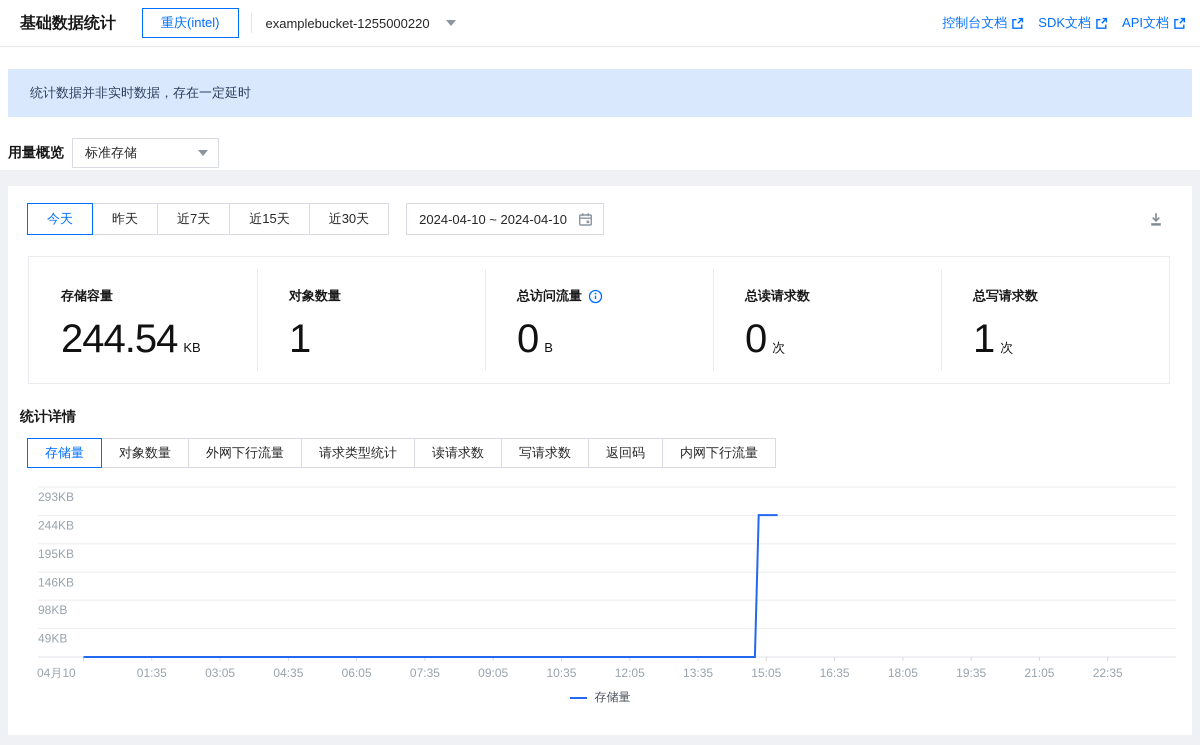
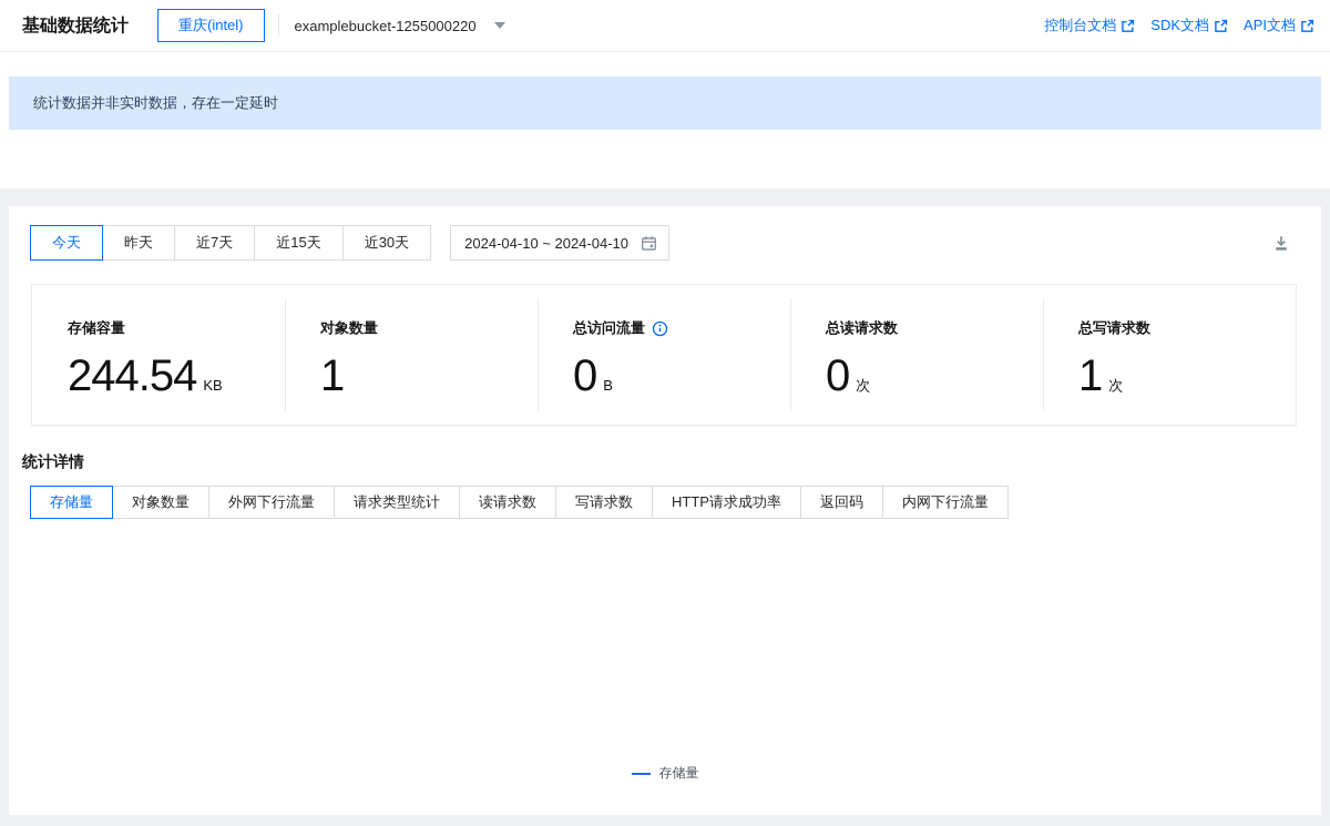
  基础数据统计
  重庆(intel)
  examplebucket-1255000220
  控制台文档
  SDK文档
  API文档
  统计数据并非实时数据，存在一定延时
- 用量概览
- 标准存储
  今天
  昨天
  近7天
  近15天
  近30天
  2024-04-10 ~ 2024-04-10
  存储容量
  244.54
  KB
  对象数量
  1
  总访问流量
  0
  B
  总读请求数
  0
  次
  总写请求数
  1
  次
  统计详情
  存储量
  对象数量
  外网下行流量
  请求类型统计
  读请求数
  写请求数
+ HTTP请求成功率
  返回码
  内网下行流量
- 293KB
- 244KB
- 195KB
- 146KB
- 98KB
- 49KB
- 04月10
- 01:35
- 03:05
- 04:35
- 06:05
- 07:35
- 09:05
- 10:35
- 12:05
- 13:35
- 15:05
- 16:35
- 18:05
- 19:35
- 21:05
- 22:35
  存储量
